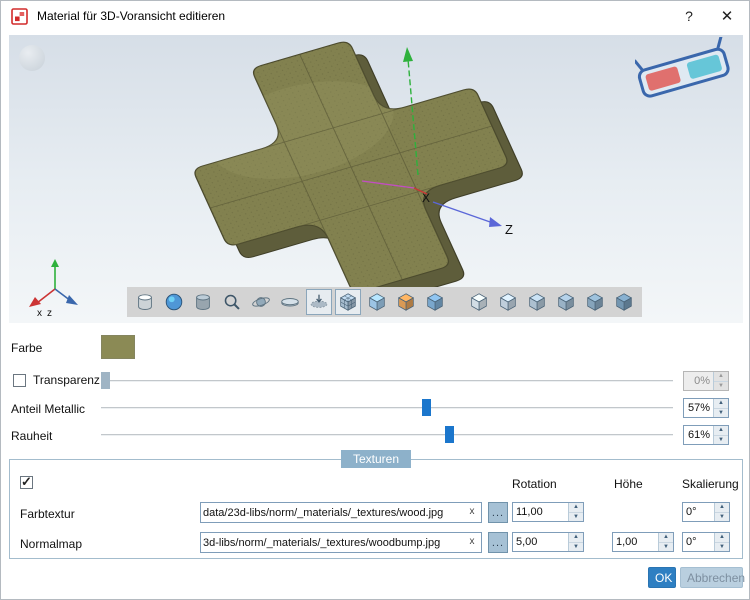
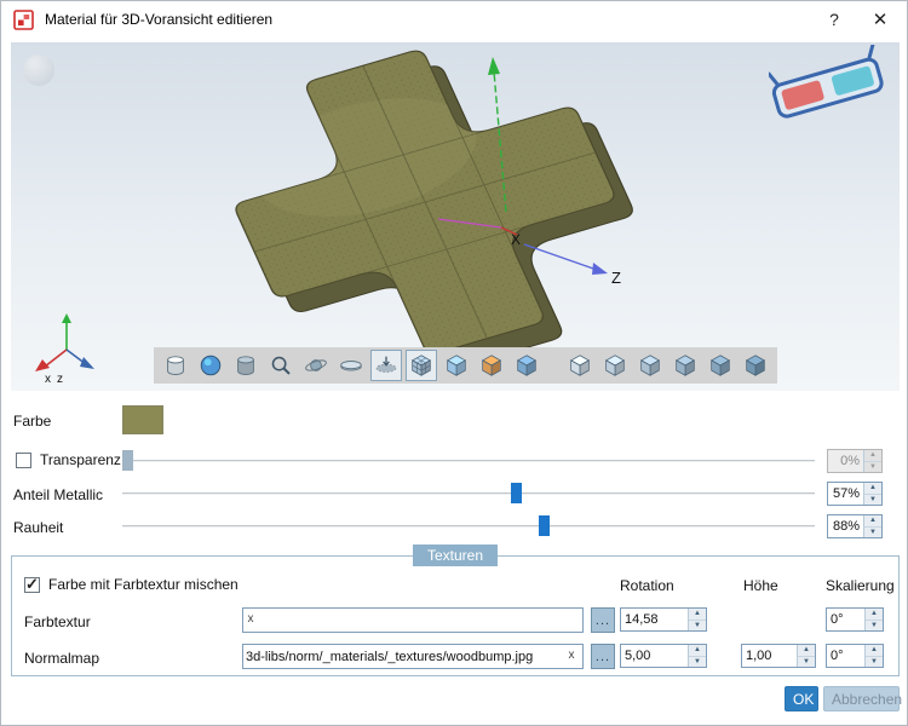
  Material für 3D-Voransicht editieren
  ?
  ✕
  X
  Z
  x
  z
  Farbe
  Transparenz
  0%
  Anteil Metallic
  57%
  Rauheit
- 61%
+ 88%
  Texturen
+ Farbe mit Farbtextur mischen
  Rotation
  Höhe
  Skalierung
  Farbtextur
- data/23d-libs/norm/_materials/_textures/wood.jpg
  x
  ...
- 11,00
+ 14,58
  0°
  Normalmap
  3d-libs/norm/_materials/_textures/woodbump.jpg
  x
  ...
  5,00
  1,00
  0°
  OK
  Abbrechen
